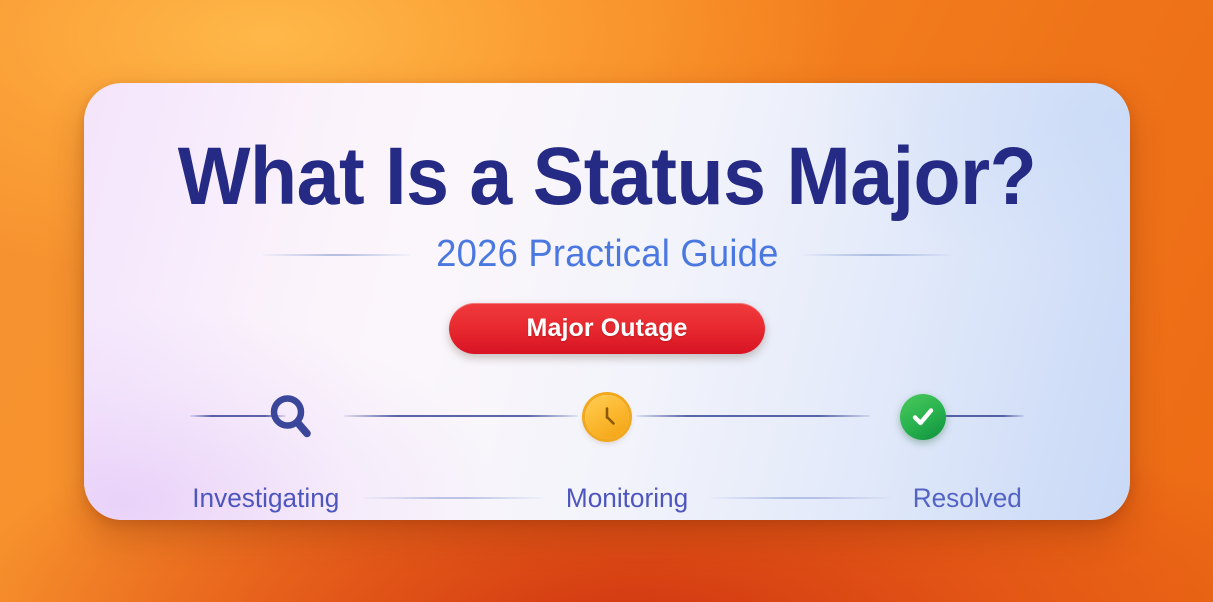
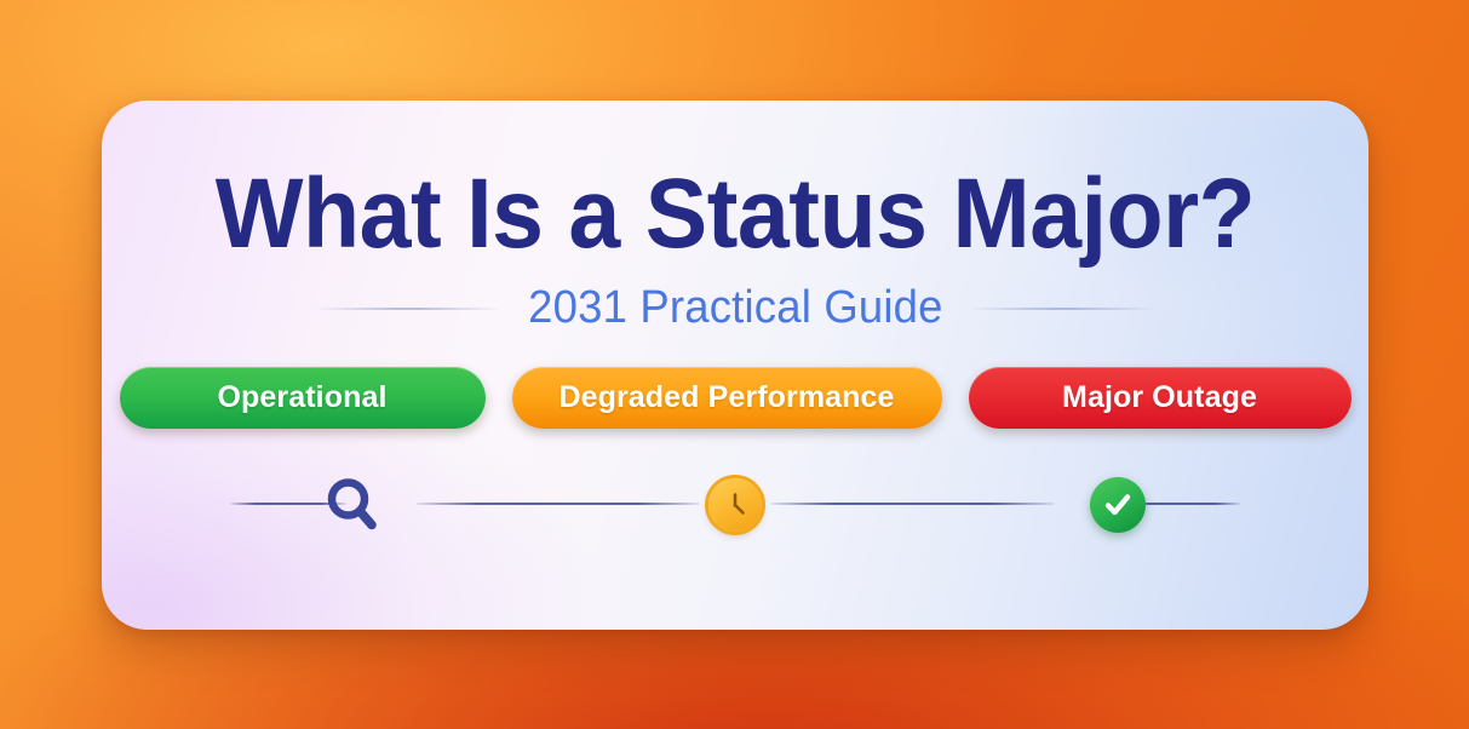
  What Is a Status Major?
- 2026 Practical Guide
+ 2031 Practical Guide
+ Operational
+ Degraded Performance
  Major Outage
- Investigating
- Monitoring
- Resolved
